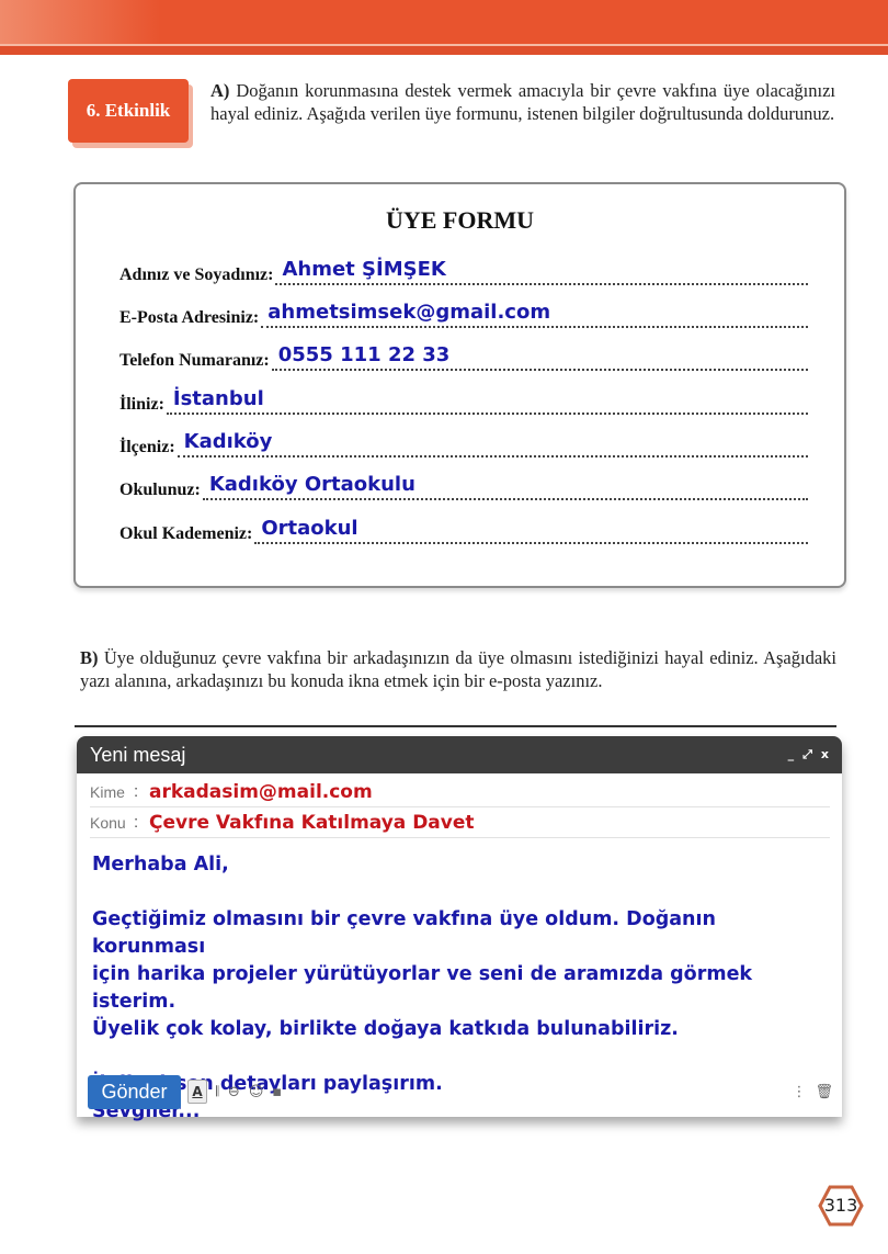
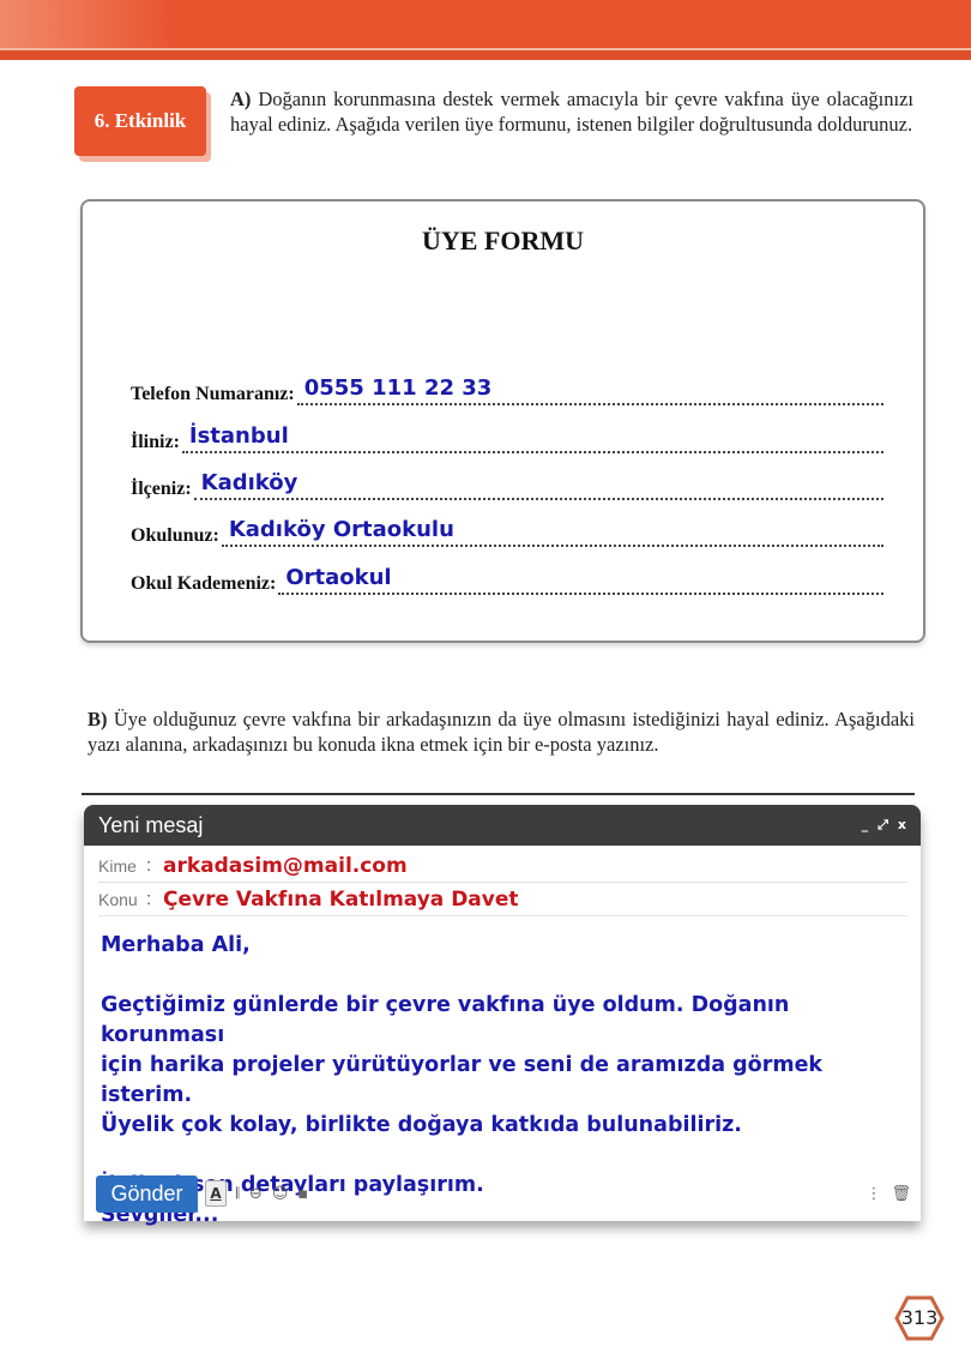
  6. Etkinlik
  A) Doğanın korunmasına destek vermek amacıyla bir çevre vakfına üye olacağınızı hayal ediniz. Aşağıda verilen üye formunu, istenen bilgiler doğrultusunda doldurunuz.
  ÜYE FORMU
- Adınız ve Soyadınız:
- Ahmet ŞİMŞEK
- E-Posta Adresiniz:
- ahmetsimsek@gmail.com
  Telefon Numaranız:
  0555 111 22 33
  İliniz:
  İstanbul
  İlçeniz:
  Kadıköy
  Okulunuz:
  Kadıköy Ortaokulu
  Okul Kademeniz:
  Ortaokul
  B) Üye olduğunuz çevre vakfına bir arkadaşınızın da üye olmasını istediğinizi hayal ediniz. Aşağıdaki yazı alanına, arkadaşınızı bu konuda ikna etmek için bir e-posta yazınız.
  Yeni mesaj
  _
  ⤢
  x
  Kime
  :
  arkadasim@mail.com
  Konu
  :
  Çevre Vakfına Katılmaya Davet
  Merhaba Ali,
- Geçtiğimiz olmasını bir çevre vakfına üye oldum. Doğanın korunması
+ Geçtiğimiz günlerde bir çevre vakfına üye oldum. Doğanın korunması
  için harika projeler yürütüyorlar ve seni de aramızda görmek isterim.
  Üyelik çok kolay, birlikte doğaya katkıda bulunabiliriz.
  Sevgiler...
  Gönder
  A
  𝄃
  ⊖
  ☺
  ▪
  ⋮
  🗑
  313
